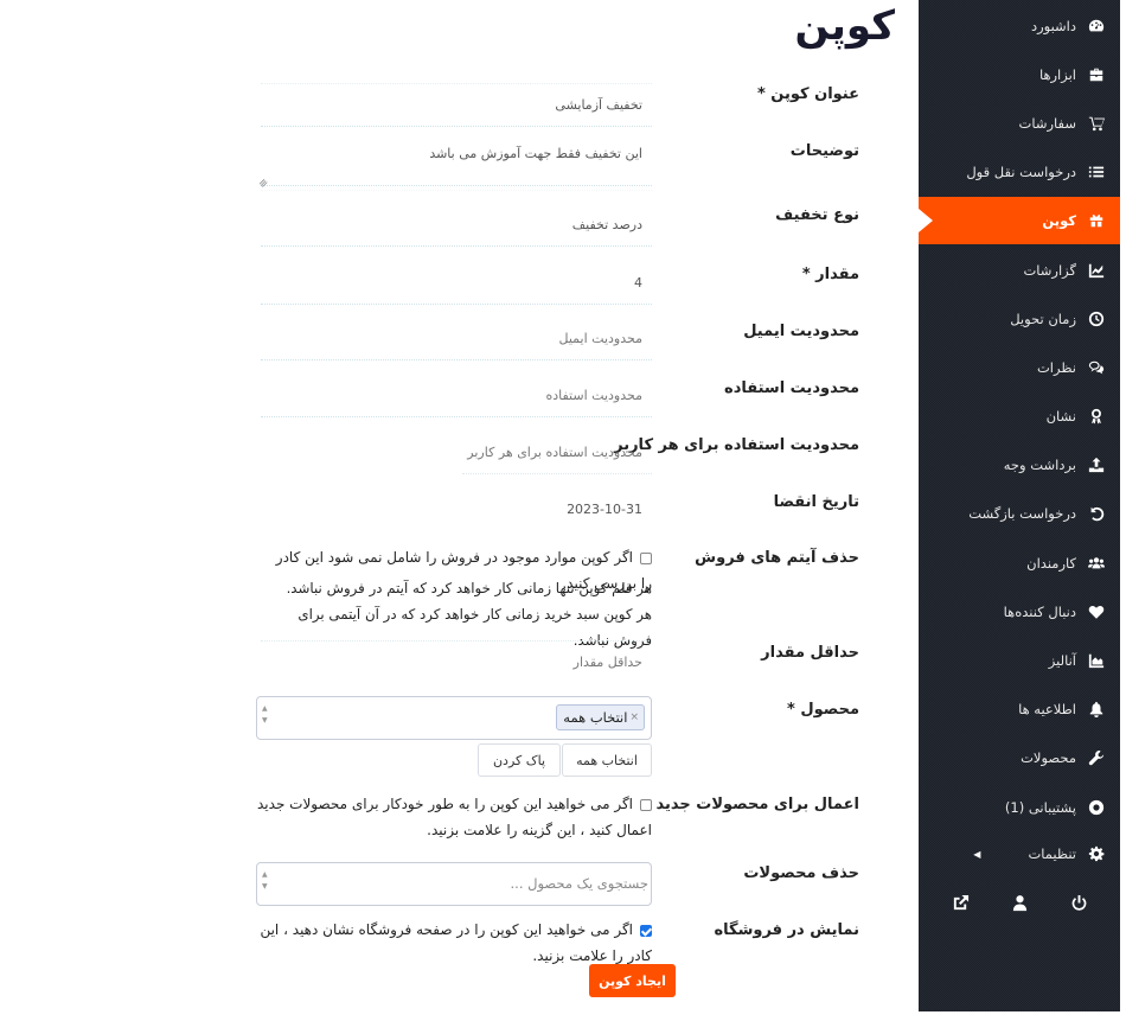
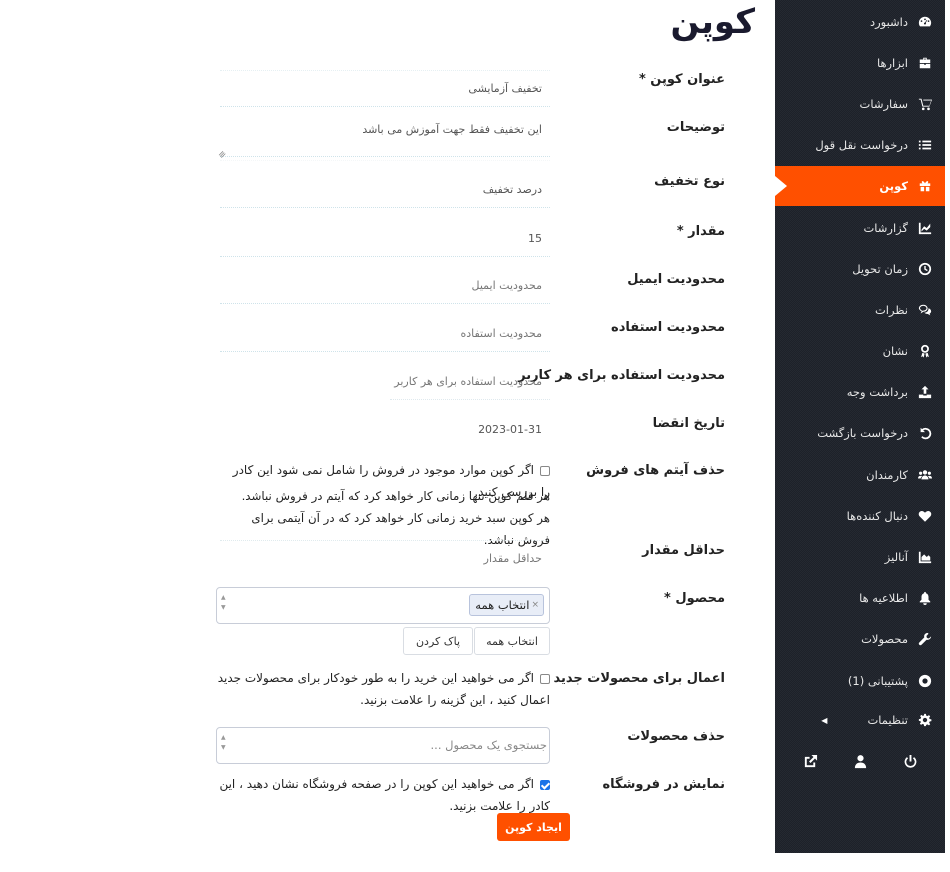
  داشبورد
  ابزارها
  سفارشات
  درخواست نقل قول
  کوپن
  گزارشات
  زمان تحویل
  نظرات
  نشان
  برداشت وجه
  درخواست بازگشت
  کارمندان
  دنبال کننده‌ها
  آنالیز
  اطلاعیه ها
  محصولات
  پشتیبانی (1)
  تنظیمات
  ◀
  کوپن
  عنوان کوپن *
  تخفیف آزمایشی
  توضیحات
  این تخفیف فقط جهت آموزش می باشد
  نوع تخفیف
  درصد تخفیف
  مقدار *
- 4
+ 15
  محدودیت ایمیل
  محدودیت ایمیل
  محدودیت استفاده
  محدودیت استفاده
  محدودیت استفاده برای هر کاربر
  محدودیت استفاده برای هر کاربر
  تاریخ انقضا
- 2023-10-31
+ 2023-01-31
  حذف آیتم های فروش
  اگر کوپن موارد موجود در فروش را شامل نمی شود این کادر را بررسی کنید.
  هر قلم کوپن تنها زمانی کار خواهد کرد که آیتم در فروش نباشد. هر کوپن سبد خرید زمانی کار خواهد کرد که در آن آیتمی برای فروش نباشد.
  حداقل مقدار
  حداقل مقدار
  محصول *
  ×
  انتخاب همه
  انتخاب همه
  پاک کردن
  اعمال برای محصولات جدید
- اگر می خواهید این کوپن را به طور خودکار برای محصولات جدید اعمال کنید ، این گزینه را علامت بزنید.
+ اگر می خواهید این خرید را به طور خودکار برای محصولات جدید اعمال کنید ، این گزینه را علامت بزنید.
  حذف محصولات
  جستجوی یک محصول ...
  نمایش در فروشگاه
  اگر می خواهید این کوپن را در صفحه فروشگاه نشان دهید ، این کادر را علامت بزنید.
  ایجاد کوپن
